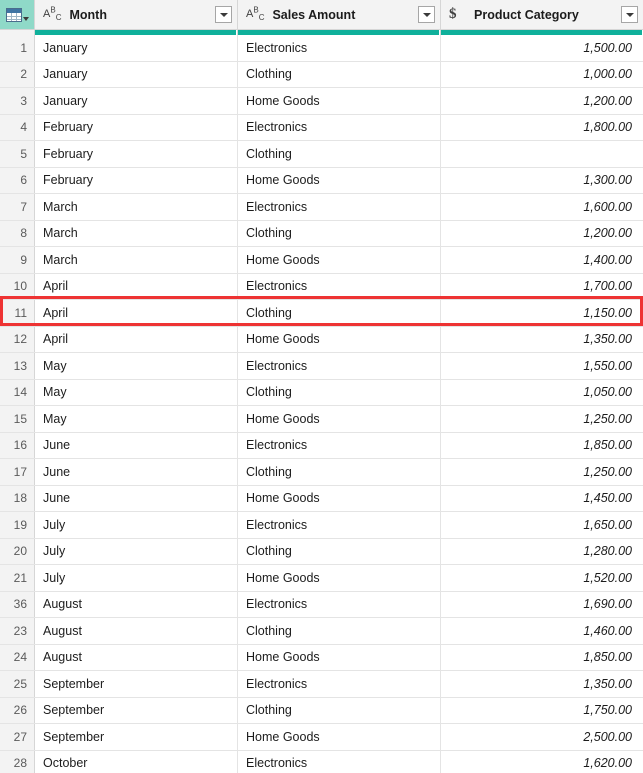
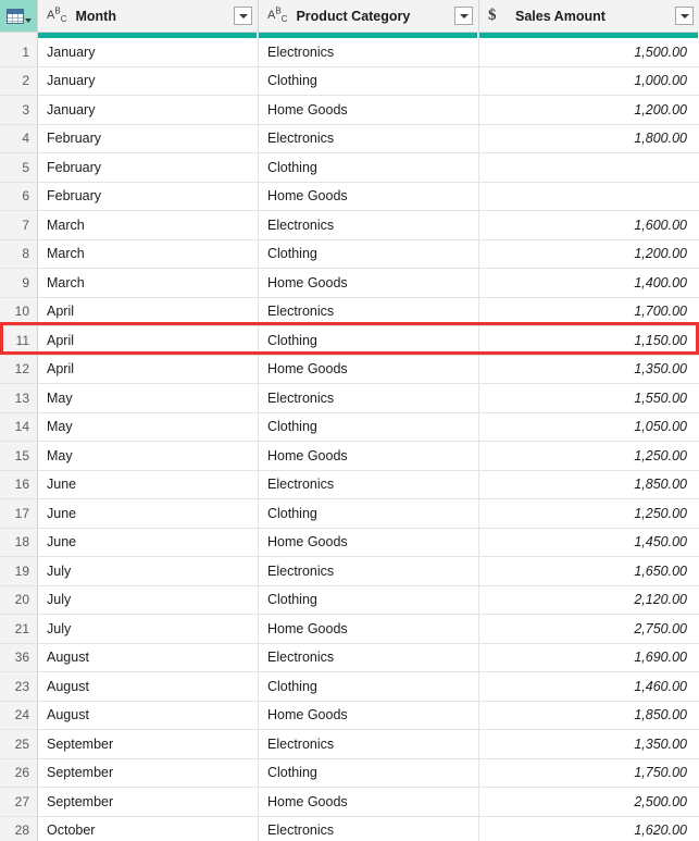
  ABC
  Month
  ABC
- Sales Amount
+ Product Category
  $
- Product Category
+ Sales Amount
  1
  January
  Electronics
  1,500.00
  2
  January
  Clothing
  1,000.00
  3
  January
  Home Goods
  1,200.00
  4
  February
  Electronics
  1,800.00
  5
  February
  Clothing
  6
  February
  Home Goods
- 1,300.00
  7
  March
  Electronics
  1,600.00
  8
  March
  Clothing
  1,200.00
  9
  March
  Home Goods
  1,400.00
  10
  April
  Electronics
  1,700.00
  11
  April
  Clothing
  1,150.00
  12
  April
  Home Goods
  1,350.00
  13
  May
  Electronics
  1,550.00
  14
  May
  Clothing
  1,050.00
  15
  May
  Home Goods
  1,250.00
  16
  June
  Electronics
  1,850.00
  17
  June
  Clothing
  1,250.00
  18
  June
  Home Goods
  1,450.00
  19
  July
  Electronics
  1,650.00
  20
  July
  Clothing
- 1,280.00
+ 2,120.00
  21
  July
  Home Goods
- 1,520.00
+ 2,750.00
  36
  August
  Electronics
  1,690.00
  23
  August
  Clothing
  1,460.00
  24
  August
  Home Goods
  1,850.00
  25
  September
  Electronics
  1,350.00
  26
  September
  Clothing
  1,750.00
  27
  September
  Home Goods
  2,500.00
  28
  October
  Electronics
  1,620.00
